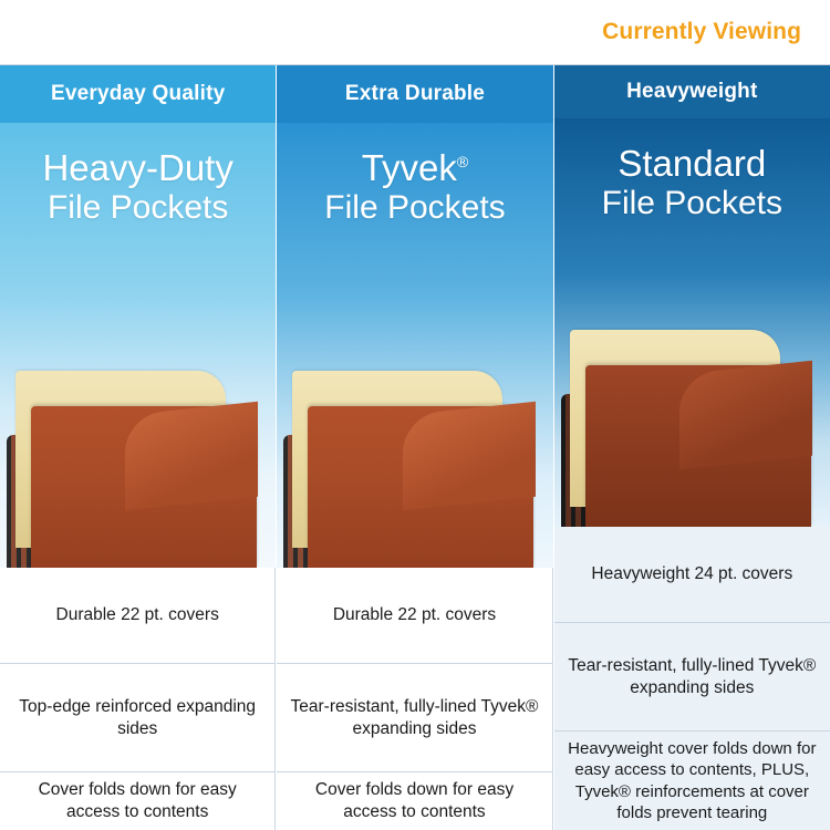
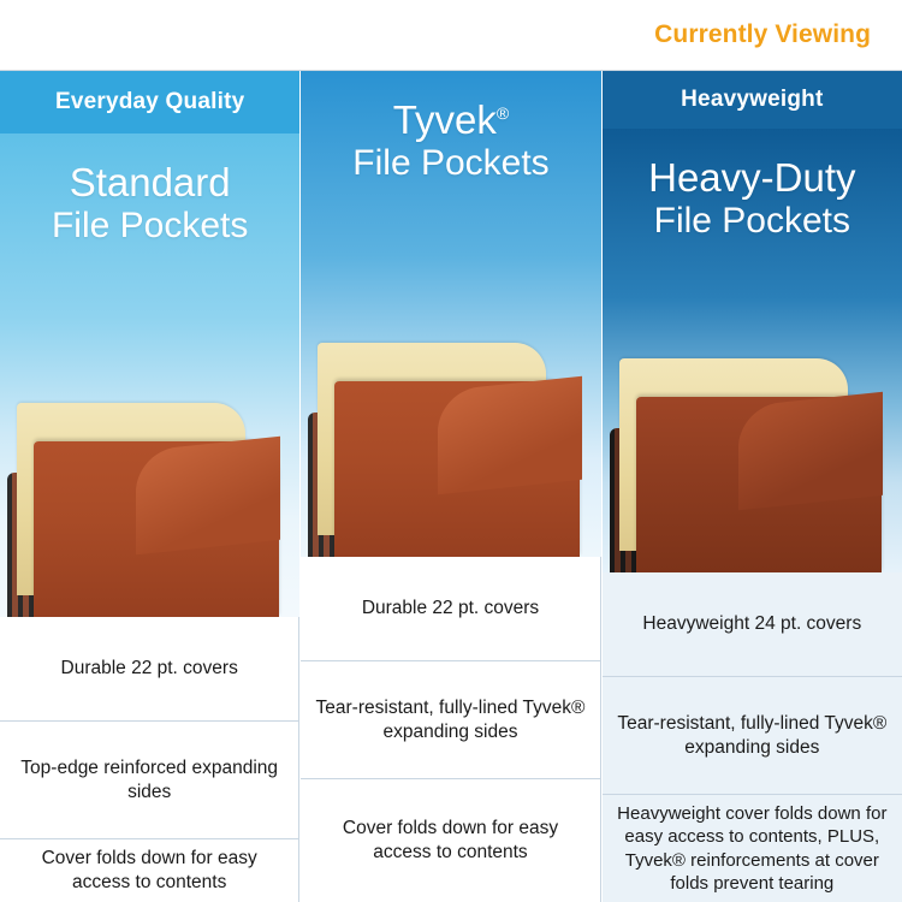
  Currently Viewing
  Everyday Quality
- Heavy-Duty
+ Standard
  File Pockets
  Durable 22 pt. covers
  Top-edge reinforced expanding sides
  Cover folds down for easy access to contents
- Extra Durable
  Tyvek®
  File Pockets
  Durable 22 pt. covers
  Tear-resistant, fully-lined Tyvek® expanding sides
  Cover folds down for easy access to contents
  Heavyweight
- Standard
+ Heavy-Duty
  File Pockets
  Heavyweight 24 pt. covers
  Tear-resistant, fully-lined Tyvek® expanding sides
  Heavyweight cover folds down for easy access to contents, PLUS, Tyvek® reinforcements at cover folds prevent tearing
